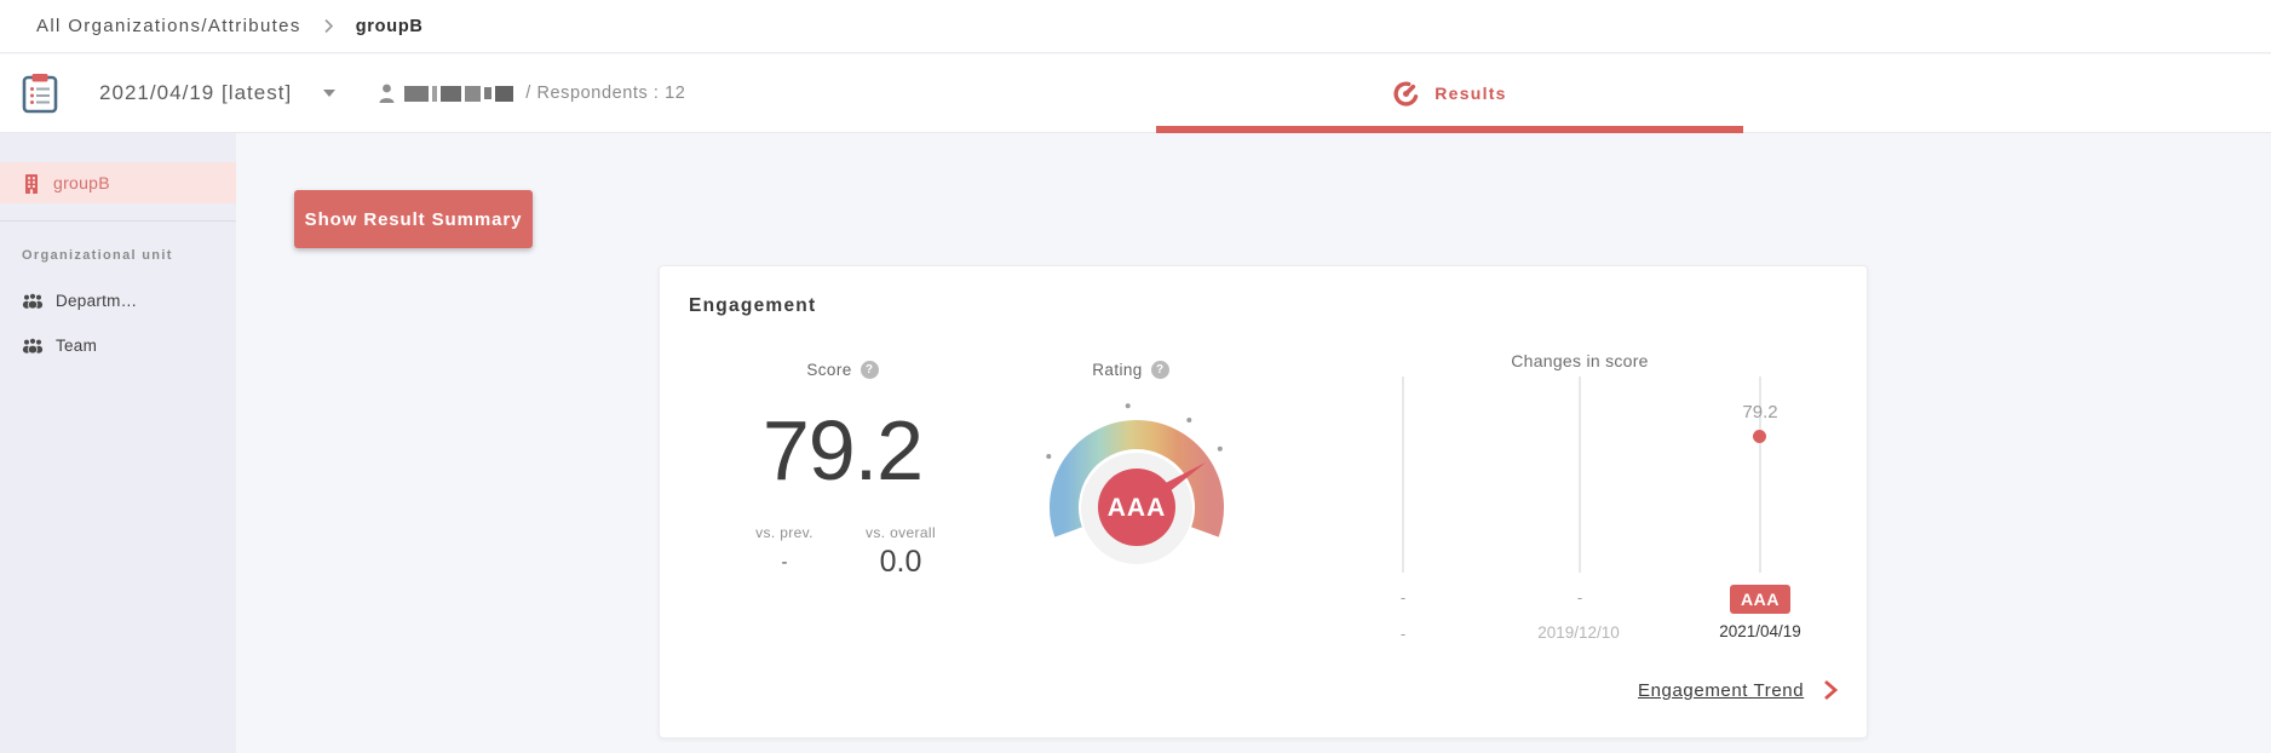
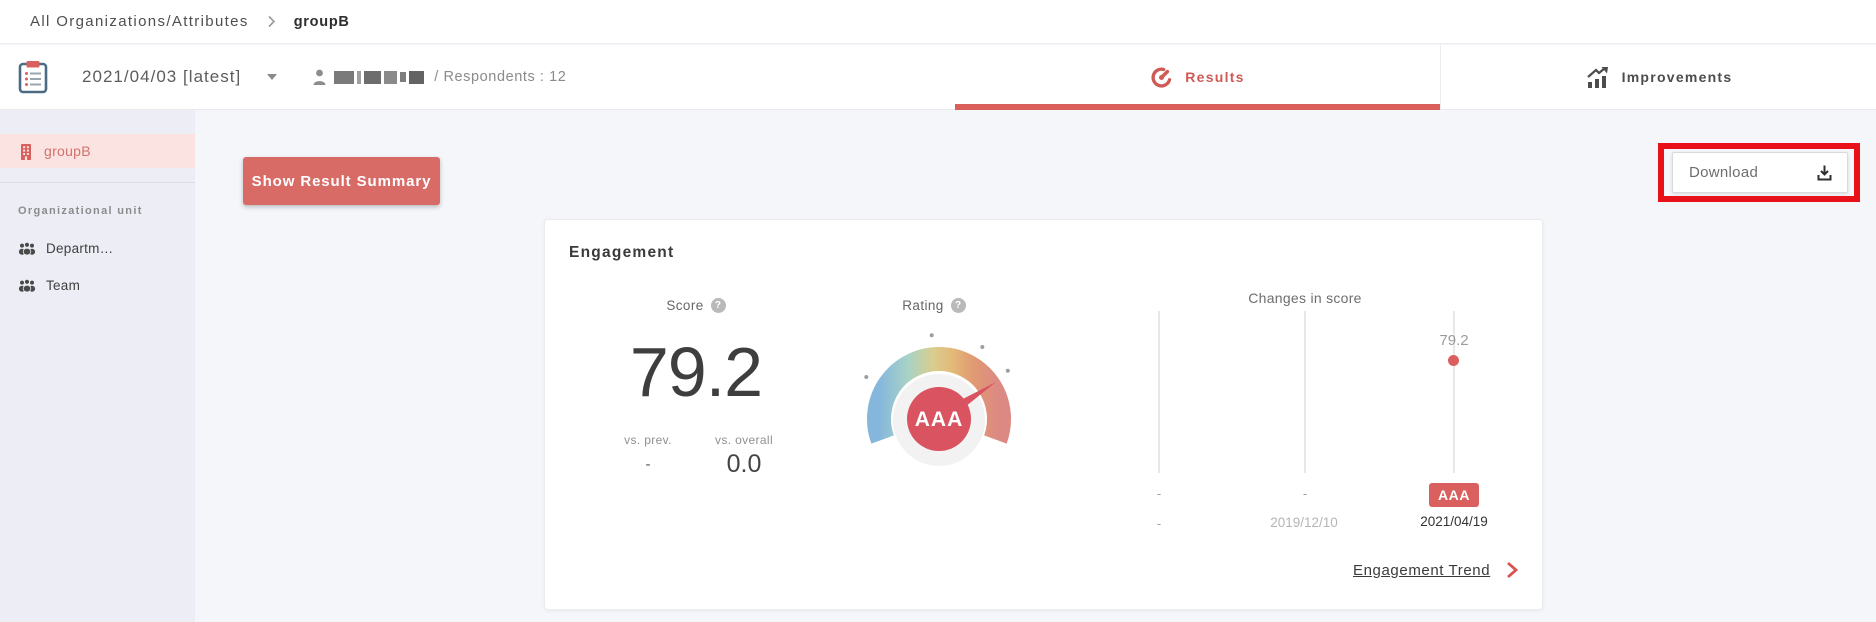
  All Organizations/Attributes
  groupB
- 2021/04/19 [latest]
+ 2021/04/03 [latest]
  / Respondents : 12
  Results
+ Improvements
  groupB
  Organizational unit
  Departm…
  Team
  Show Result Summary
+ Download
  Engagement
  Score
  ?
  79.2
  vs. prev.
  -
  vs. overall
  0.0
  Rating
  ?
  AAA
  Changes in score
  79.2
  -
  -
  AAA
  -
  2019/12/10
  2021/04/19
  Engagement Trend
